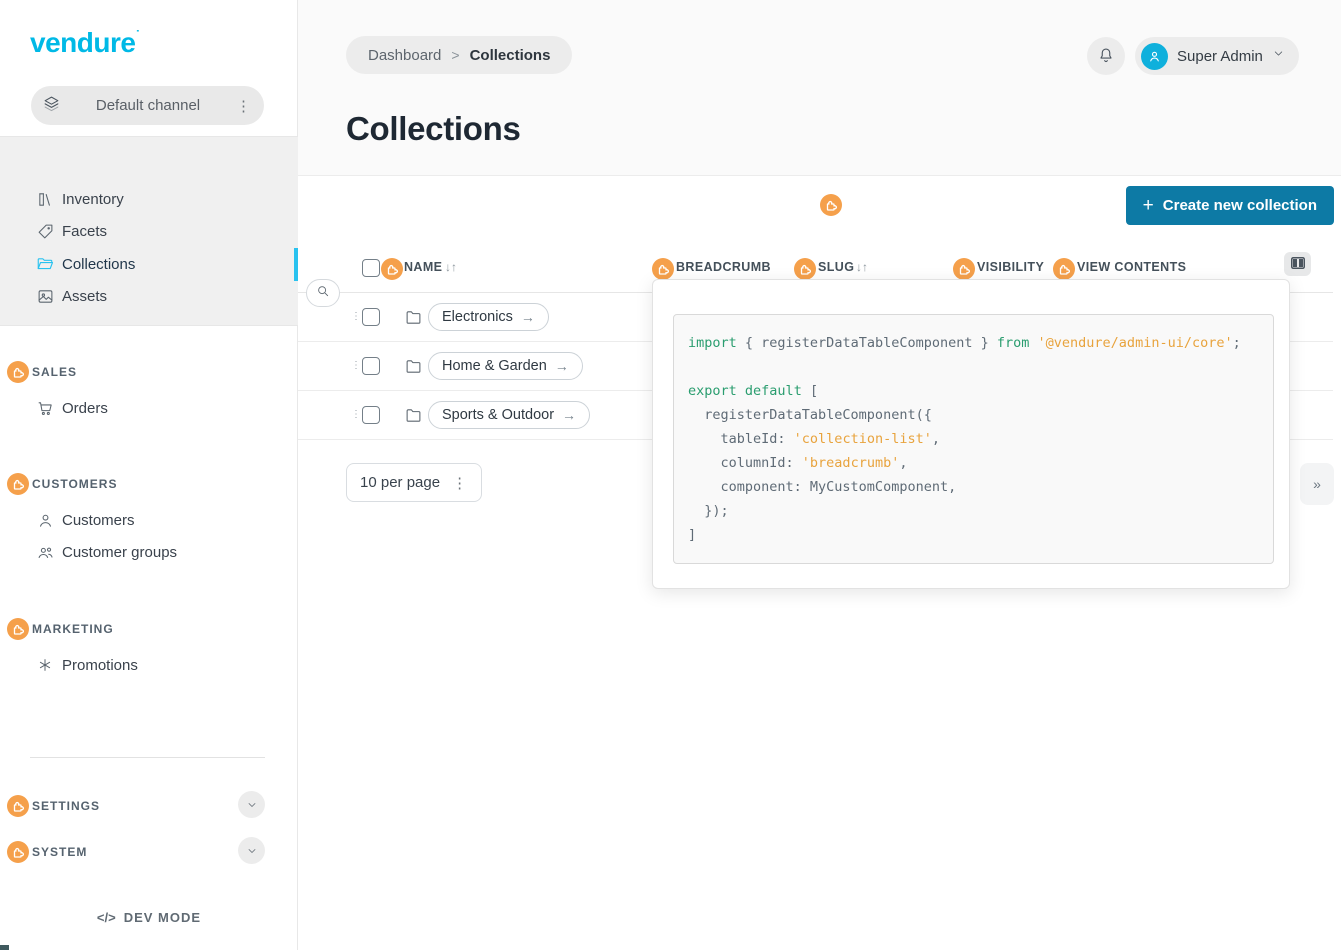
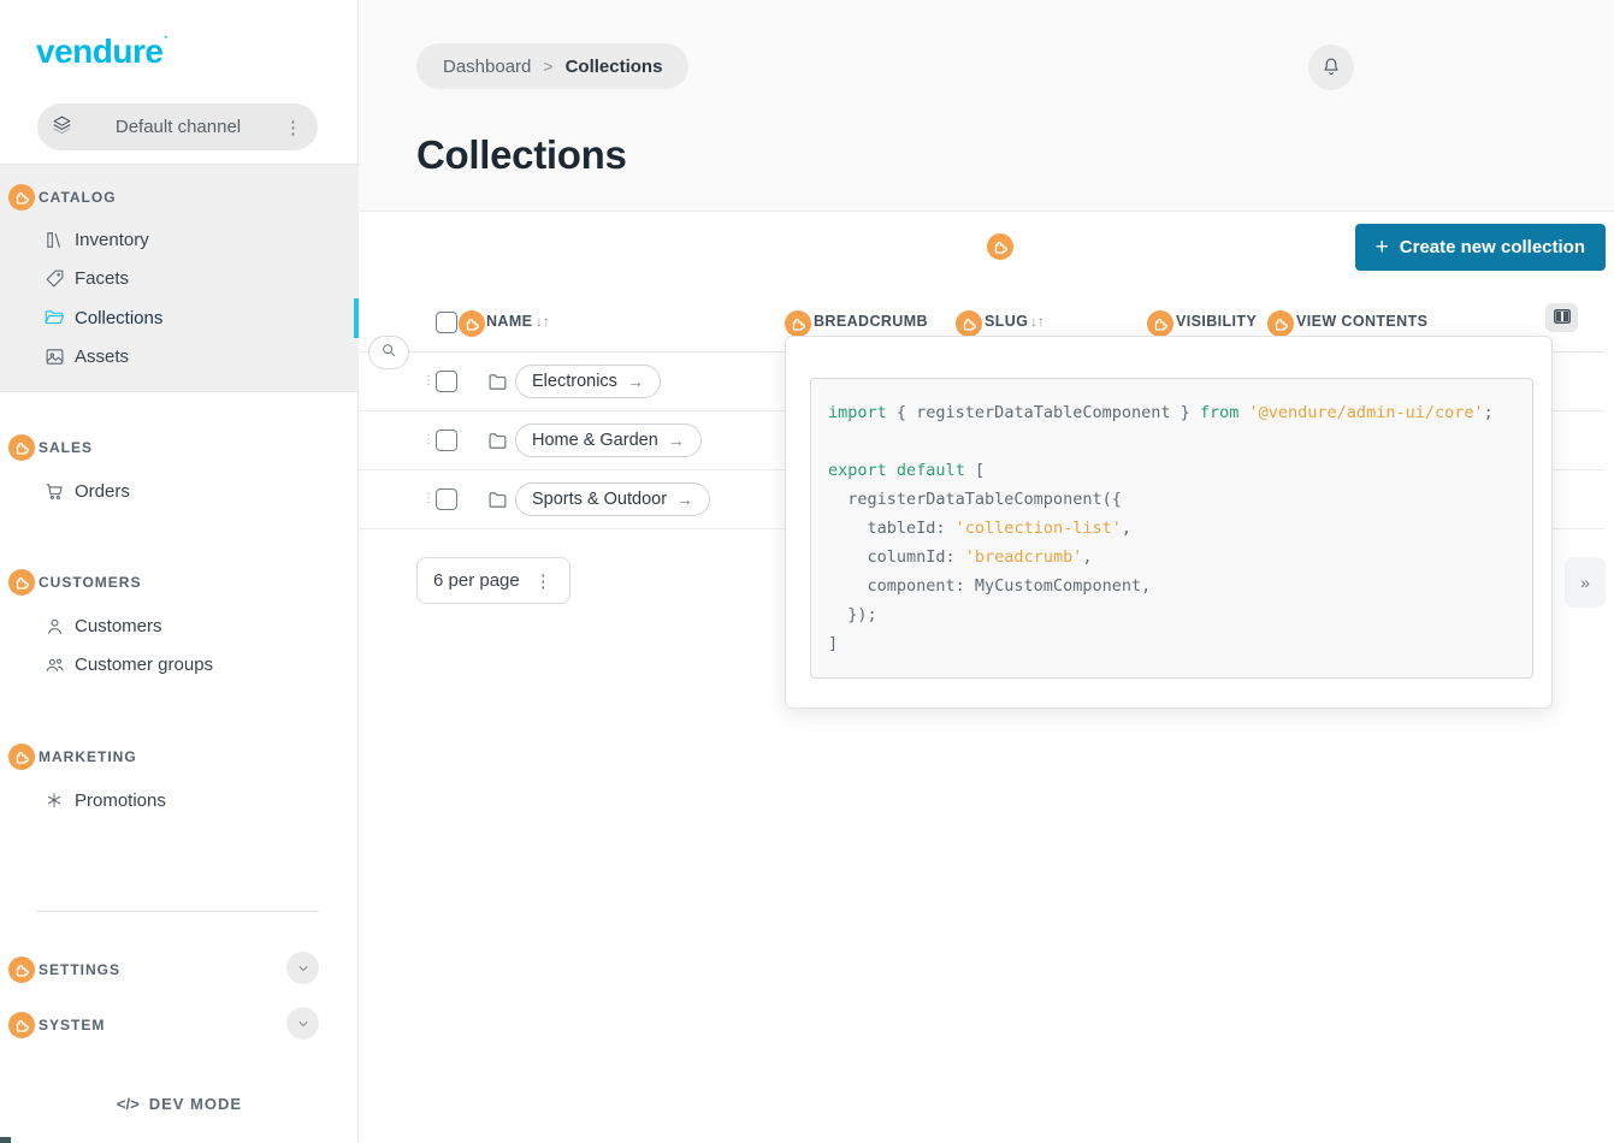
  vendure˙
  Default channel
  ⋮
+ CATALOG
  Inventory
  Facets
  Collections
  Assets
  SALES
  Orders
  CUSTOMERS
  Customers
  Customer groups
  MARKETING
  Promotions
  SETTINGS
  SYSTEM
  </> DEV MODE
  Dashboard
  >
  Collections
- Super Admin
  Collections
  +
  Create new collection
  NAME
  ↓↑
  BREADCRUMB
  SLUG
  ↓↑
  VISIBILITY
  VIEW CONTENTS
  Electronics
  →
  Home & Garden
  →
  Sports & Outdoor
  →
- 10 per page
+ 6 per page
  ⋮
  »
  import { registerDataTableComponent } from '@vendure/admin-ui/core';
  export default [
  registerDataTableComponent({
  tableId: 'collection-list',
  columnId: 'breadcrumb',
  component: MyCustomComponent,
  });
  ]
